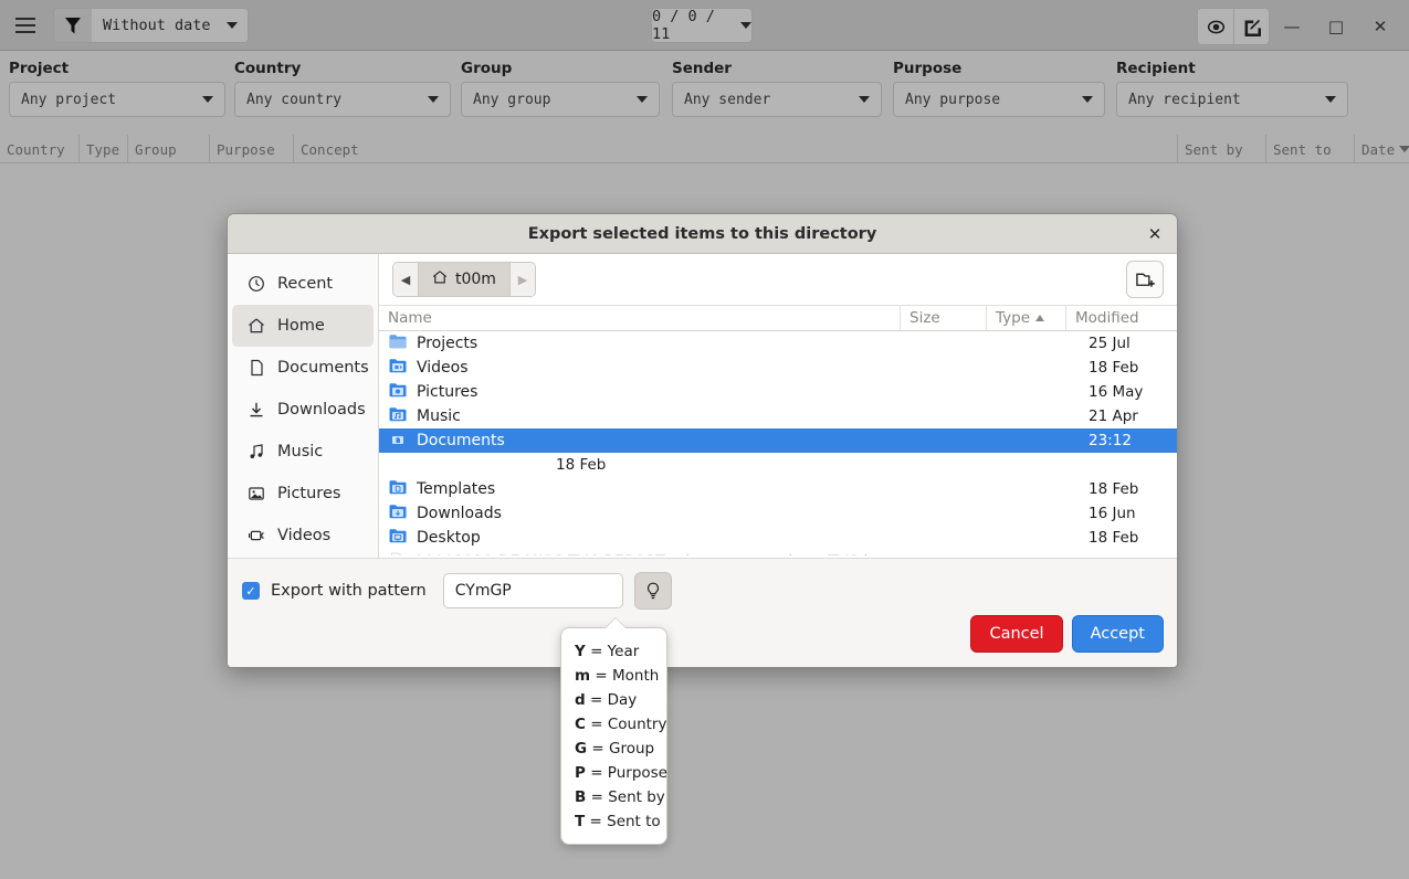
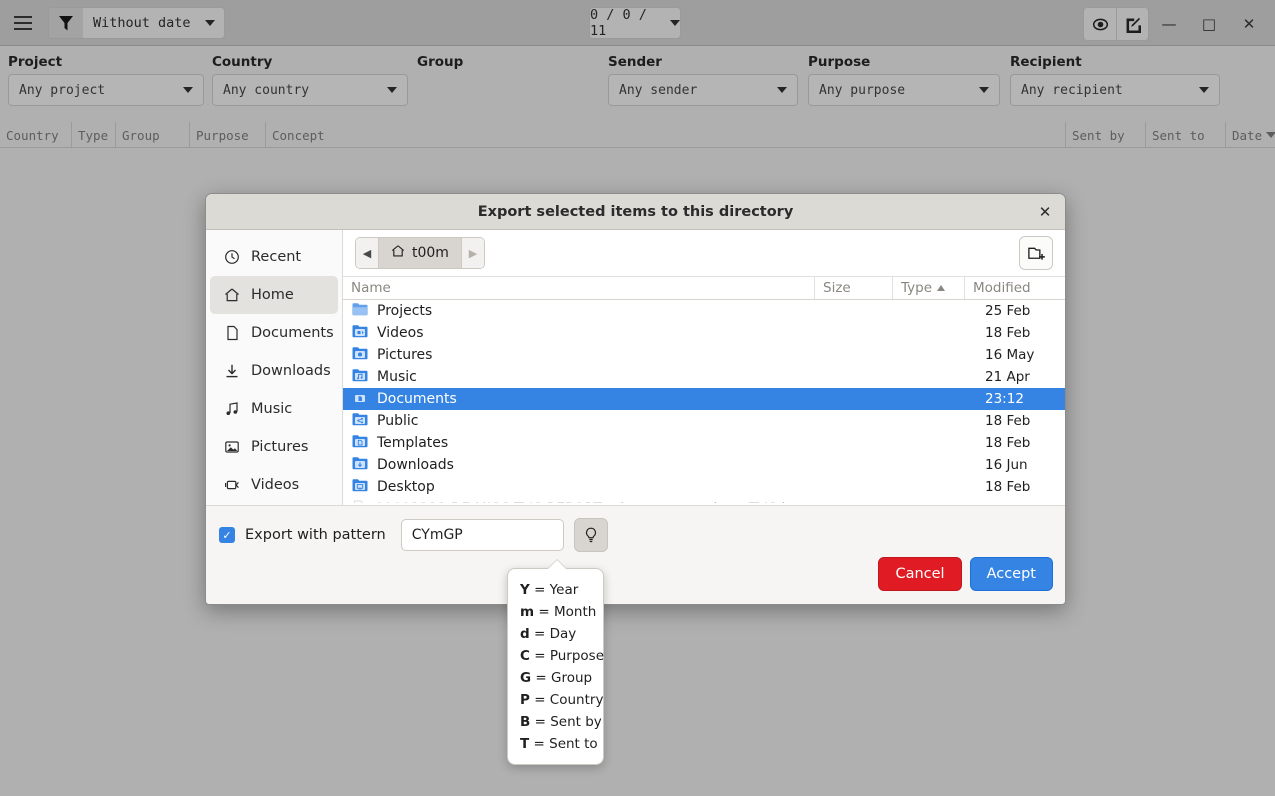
  Without date
  0 / 0 / 11
  —
  □
  ✕
  Project
  Any project
  Country
  Any country
  Group
- Any group
  Sender
  Any sender
  Purpose
  Any purpose
  Recipient
  Any recipient
  Country
  Type
  Group
  Purpose
  Concept
  Sent by
  Sent to
  Date
  Export selected items to this directory
  ✕
  Recent
  Home
  Documents
  Downloads
  Music
  Pictures
  Videos
  ◀
  t00m
  ▶
  Name
  Size
  Type
  Modified
  Projects
- 25 Jul
+ 25 Feb
  Videos
  18 Feb
  Pictures
  16 May
  Music
  21 Apr
  Documents
  23:12
+ Public
  18 Feb
  Templates
  18 Feb
  Downloads
  16 Jun
  Desktop
  18 Feb
  ✓
  Export with pattern
  CYmGP
  Cancel
  Accept
  Y = Year
  m = Month
  d = Day
- C = Country
+ C = Purpose
  G = Group
- P = Purpose
+ P = Country
  B = Sent by
  T = Sent to
